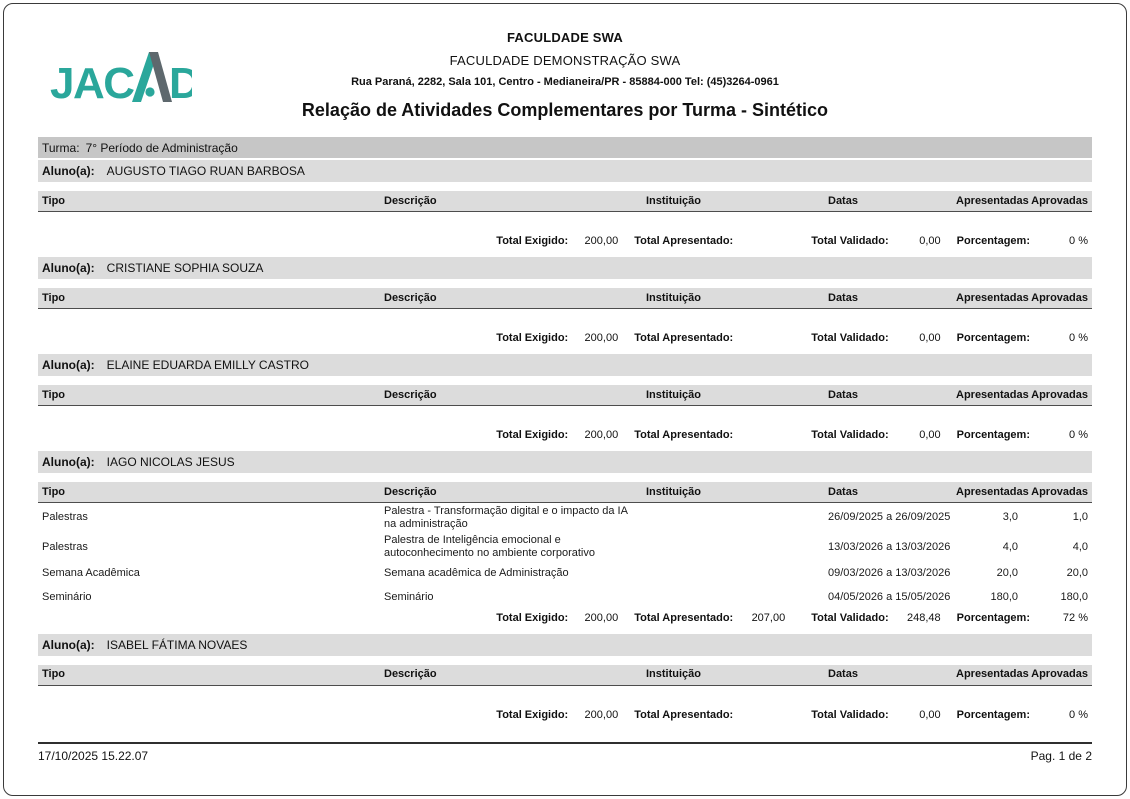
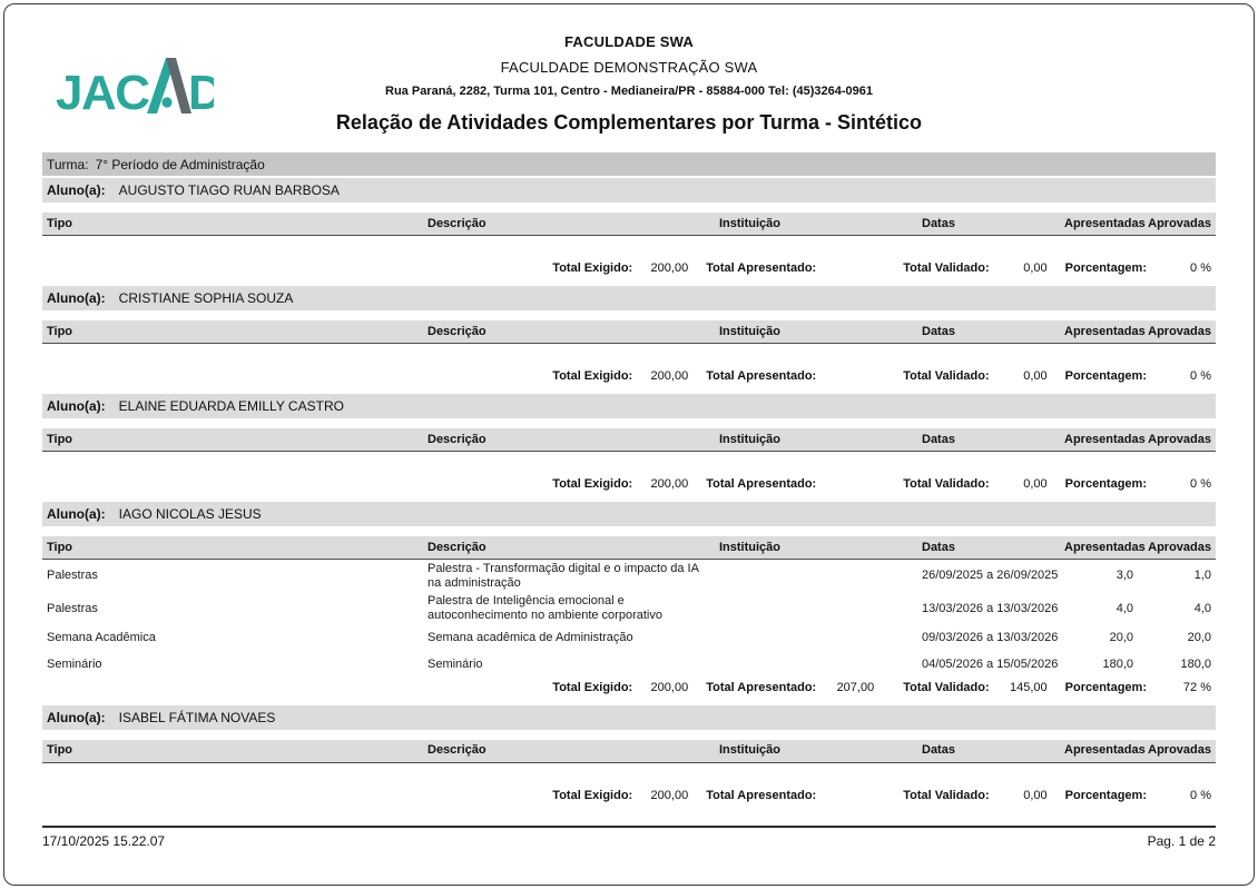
  JAC
  D
  FACULDADE SWA
  FACULDADE DEMONSTRAÇÃO SWA
- Rua Paraná, 2282, Sala 101, Centro - Medianeira/PR - 85884-000 Tel: (45)3264-0961
+ Rua Paraná, 2282, Turma 101, Centro - Medianeira/PR - 85884-000 Tel: (45)3264-0961
  Relação de Atividades Complementares por Turma - Sintético
  Turma:
  7° Período de Administração
  Aluno(a):
  AUGUSTO TIAGO RUAN BARBOSA
  Tipo
  Descrição
  Instituição
  Datas
  Apresentadas
  Aprovadas
  Total Exigido:
  200,00
  Total Apresentado:
  Total Validado:
  0,00
  Porcentagem:
  0 %
  Aluno(a):
  CRISTIANE SOPHIA SOUZA
  Tipo
  Descrição
  Instituição
  Datas
  Apresentadas
  Aprovadas
  Total Exigido:
  200,00
  Total Apresentado:
  Total Validado:
  0,00
  Porcentagem:
  0 %
  Aluno(a):
  ELAINE EDUARDA EMILLY CASTRO
  Tipo
  Descrição
  Instituição
  Datas
  Apresentadas
  Aprovadas
  Total Exigido:
  200,00
  Total Apresentado:
  Total Validado:
  0,00
  Porcentagem:
  0 %
  Aluno(a):
  IAGO NICOLAS JESUS
  Tipo
  Descrição
  Instituição
  Datas
  Apresentadas
  Aprovadas
  Palestras
  Palestra - Transformação digital e o impacto da IA na administração
  26/09/2025 a 26/09/2025
  3,0
  1,0
  Palestras
  Palestra de Inteligência emocional e autoconhecimento no ambiente corporativo
  13/03/2026 a 13/03/2026
  4,0
  4,0
  Semana Acadêmica
  Semana acadêmica de Administração
  09/03/2026 a 13/03/2026
  20,0
  20,0
  Seminário
  Seminário
  04/05/2026 a 15/05/2026
  180,0
  180,0
  Total Exigido:
  200,00
  Total Apresentado:
  207,00
  Total Validado:
- 248,48
+ 145,00
  Porcentagem:
  72 %
  Aluno(a):
  ISABEL FÁTIMA NOVAES
  Tipo
  Descrição
  Instituição
  Datas
  Apresentadas
  Aprovadas
  Total Exigido:
  200,00
  Total Apresentado:
  Total Validado:
  0,00
  Porcentagem:
  0 %
  17/10/2025 15.22.07
  Pag. 1 de 2
